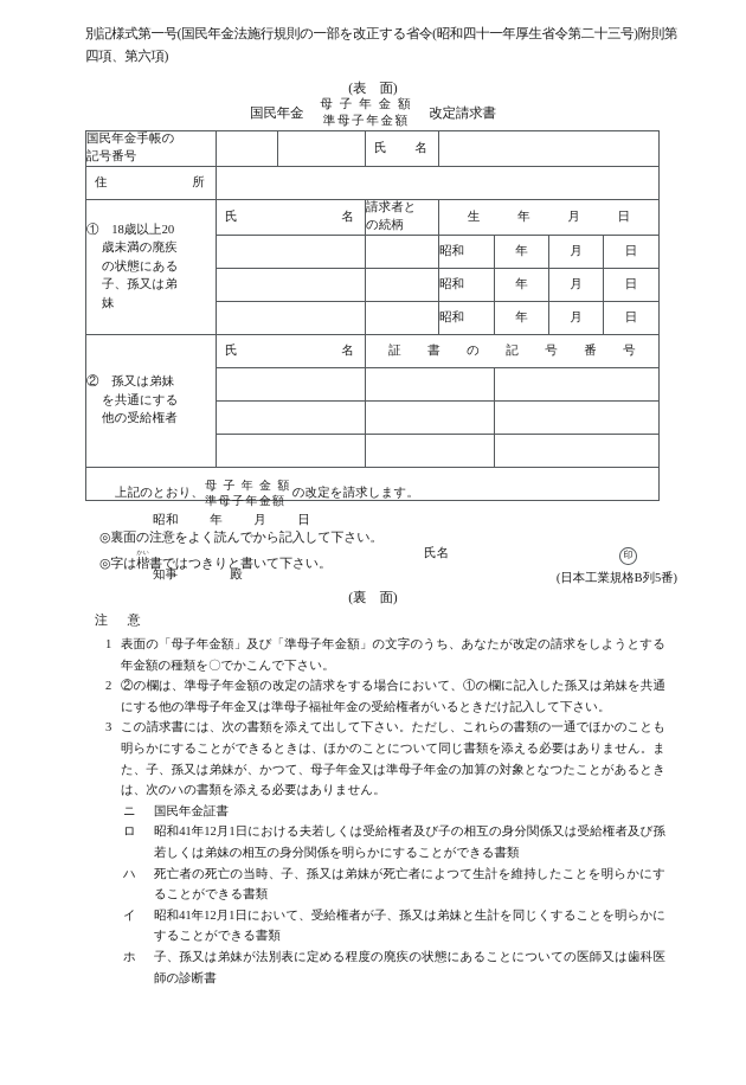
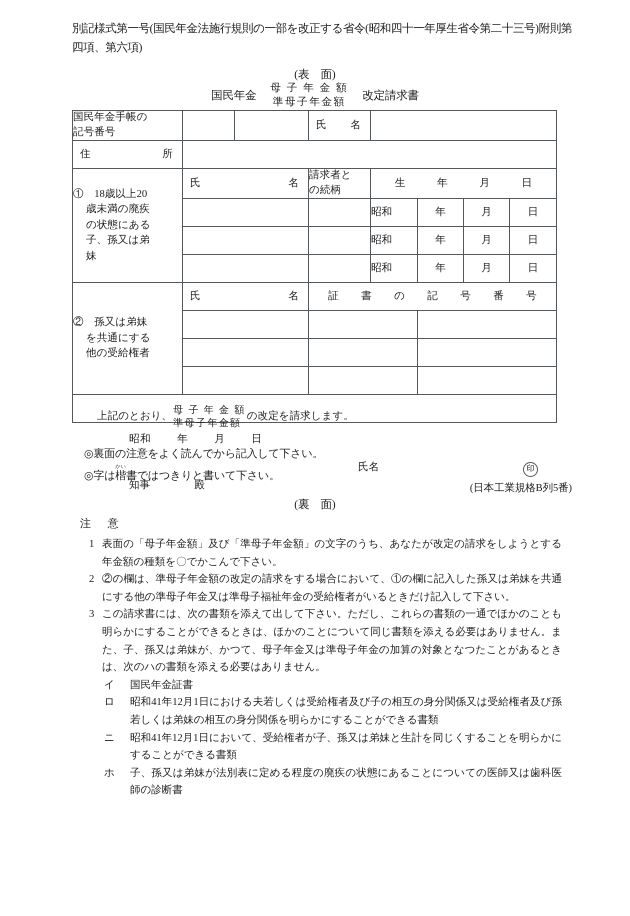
  別記様式第一号(国民年金法施行規則の一部を改正する省令(昭和四十一年厚生省令第二十三号)附則第四項、第六項)
  (表 面)
  国民年金
  母 子 年 金 額
  準母子年金額
  改定請求書
  国民年金手帳の 記号番号			氏 名
  住 所
  ① 18歳以上20 歳未満の廃疾 の状態にある 子、孫又は弟 妹	氏 名	請求者と の続柄	生 年 月 日
  		昭和	年	月	日
  		昭和	年	月	日
  		昭和	年	月	日
  ② 孫又は弟妹 を共通にする 他の受給権者	氏 名	証 書 の 記 号 番 号
  上記のとおり、 母 子 年 金 額 準母子年金額 の改定を請求します。 昭和 年 月 日 氏名 印 知事 殿
  ◎裏面の注意をよく読んでから記入して下さい。
  ◎字は楷書ではつきりと書いて下さい。
  (日本工業規格B列5番)
  (裏 面)
  注 意
  1
  表面の「母子年金額」及び「準母子年金額」の文字のうち、あなたが改定の請求をしようとする年金額の種類を〇でかこんで下さい。
  2
  ②の欄は、準母子年金額の改定の請求をする場合において、①の欄に記入した孫又は弟妹を共通にする他の準母子年金又は準母子福祉年金の受給権者がいるときだけ記入して下さい。
  3
  この請求書には、次の書類を添えて出して下さい。ただし、これらの書類の一通でほかのことも明らかにすることができるときは、ほかのことについて同じ書類を添える必要はありません。また、子、孫又は弟妹が、かつて、母子年金又は準母子年金の加算の対象となつたことがあるときは、次のハの書類を添える必要はありません。
- ニ
+ イ
  国民年金証書
  ロ
  昭和41年12月1日における夫若しくは受給権者及び子の相互の身分関係又は受給権者及び孫若しくは弟妹の相互の身分関係を明らかにすることができる書類
- ハ
- 死亡者の死亡の当時、子、孫又は弟妹が死亡者によつて生計を維持したことを明らかにすることができる書類
- イ
+ ニ
  昭和41年12月1日において、受給権者が子、孫又は弟妹と生計を同じくすることを明らかにすることができる書類
  ホ
  子、孫又は弟妹が法別表に定める程度の廃疾の状態にあることについての医師又は歯科医師の診断書
